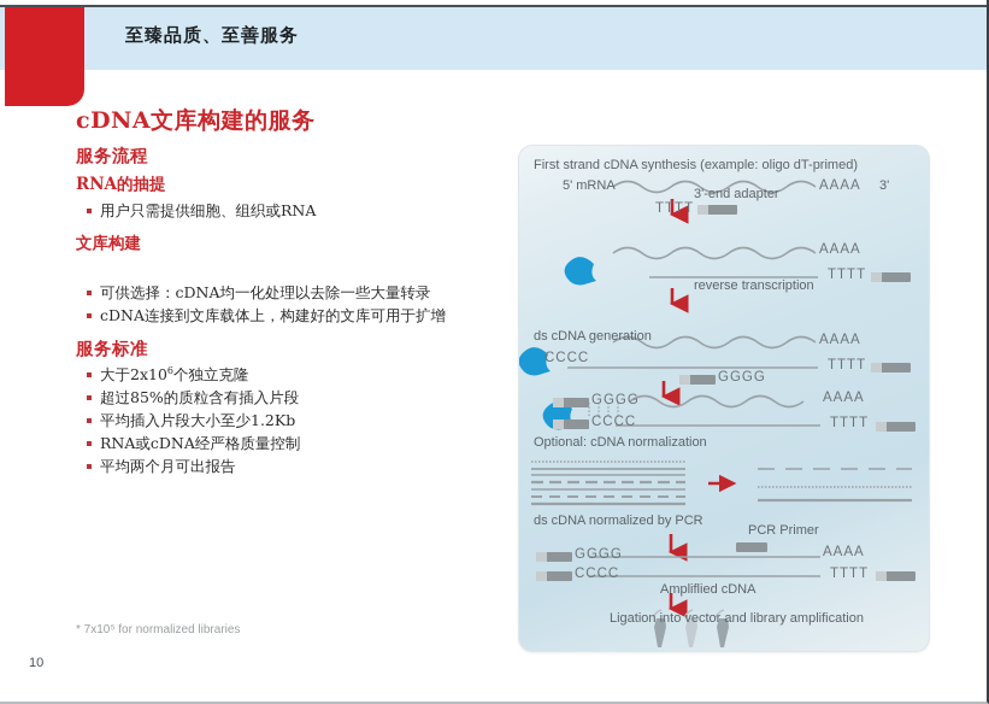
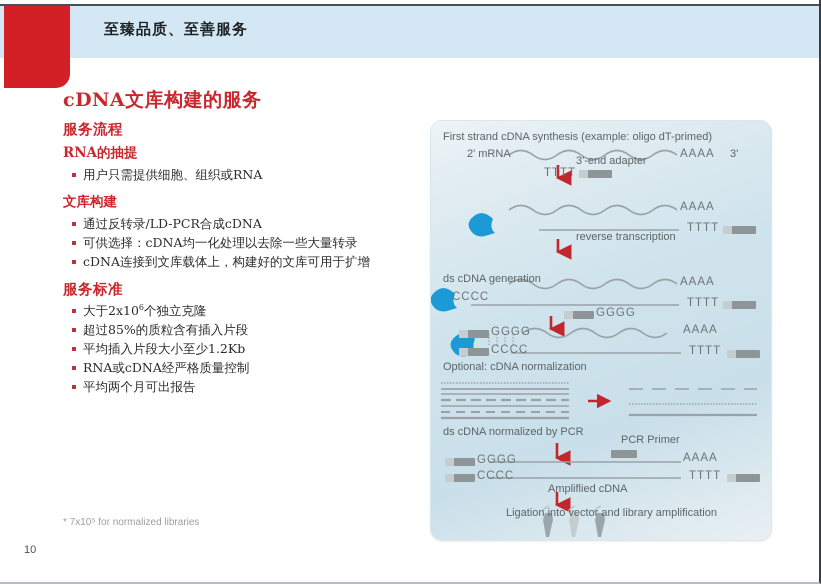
  至臻品质、至善服务
  cDNA文库构建的服务
  服务流程
  RNA的抽提
  用户只需提供细胞、组织或RNA
  文库构建
+ 通过反转录/LD-PCR合成cDNA
  可供选择：cDNA均一化处理以去除一些大量转录
  cDNA连接到文库载体上，构建好的文库可用于扩增
  服务标准
  大于2x106个独立克隆
  超过85%的质粒含有插入片段
  平均插入片段大小至少1.2Kb
  RNA或cDNA经严格质量控制
  平均两个月可出报告
  * 7x10⁵ for normalized libraries
  10
  First strand cDNA synthesis (example: oligo dT-primed)
- 5' mRNA
+ 2' mRNA
  AAAA
  3'
  3'-end adapter
  TTTT
  AAAA
  TTTT
  reverse transcription
  CCCC
  AAAA
  TTTT
  ds cDNA generation
  GGGG
  GGGG
  CCCC
  AAAA
  TTTT
  Optional: cDNA normalization
  ds cDNA normalized by PCR
  PCR Primer
  GGGG
  CCCC
  AAAA
  TTTT
  Ampliflied cDNA
  Ligation into vector and library amplification
